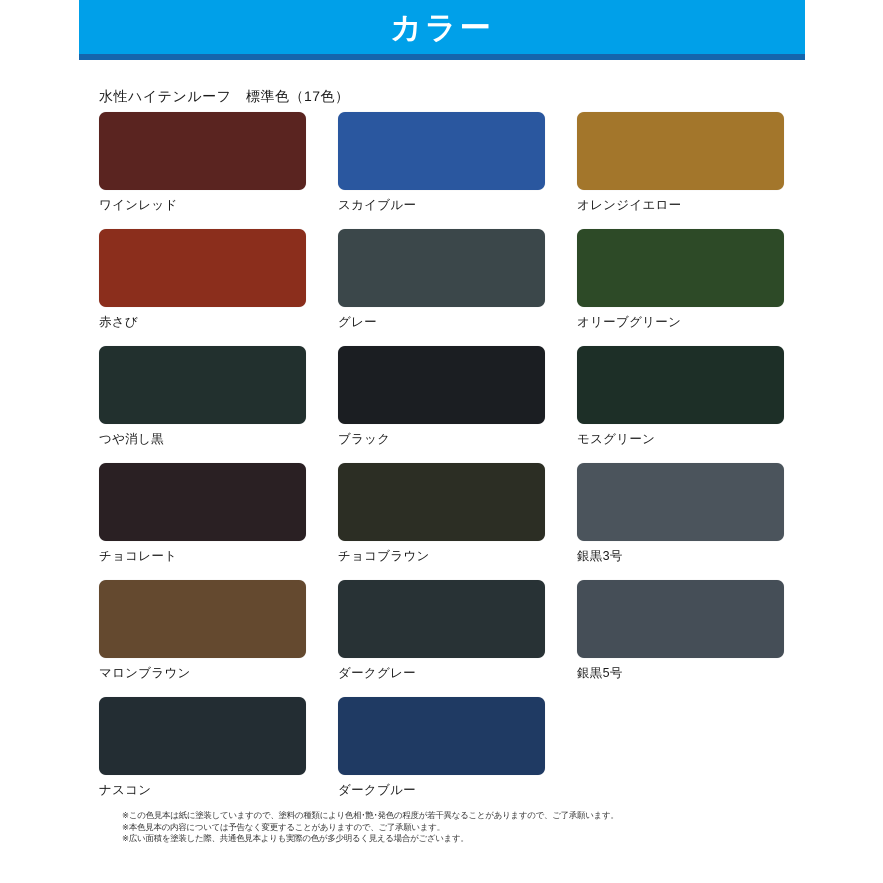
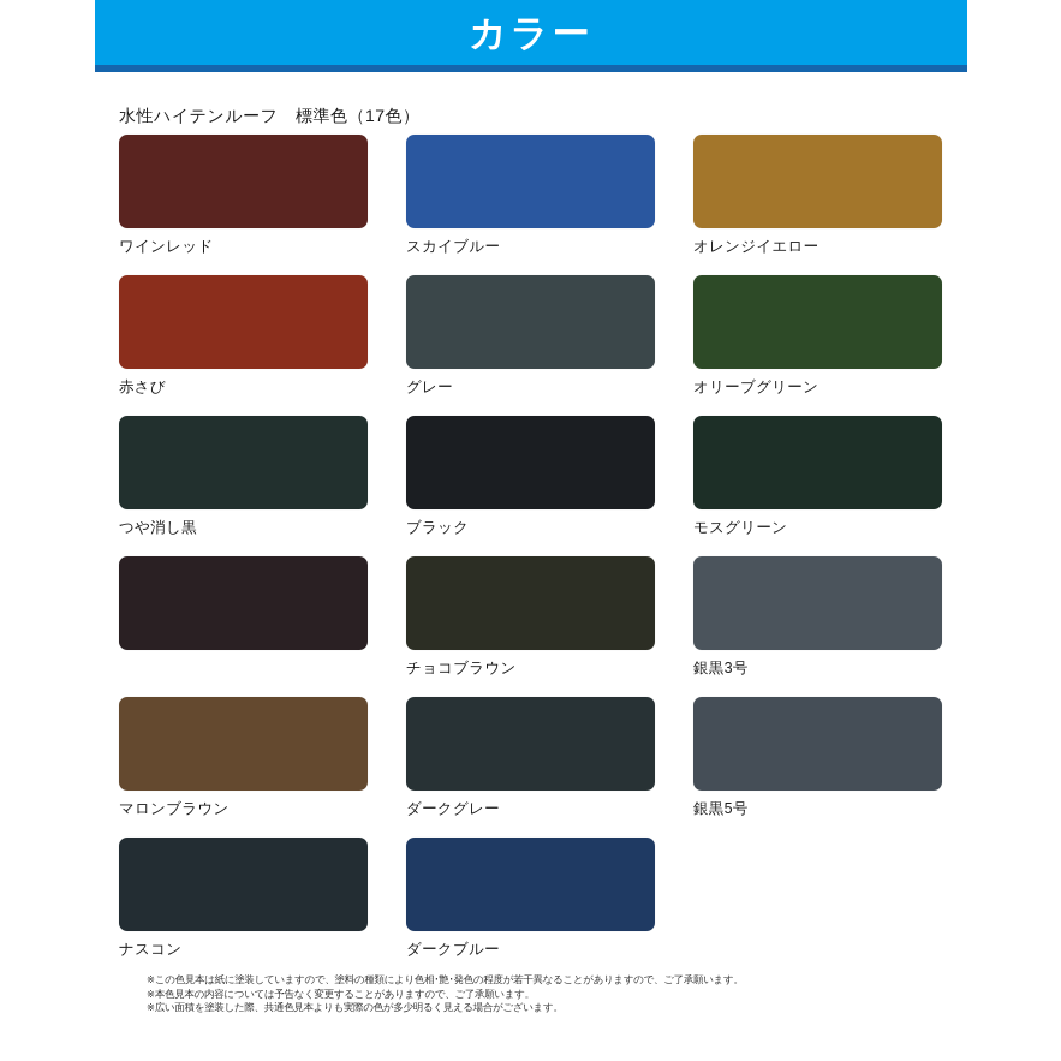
  カラー
  水性ハイテンルーフ 標準色（17色）
  ワインレッド
  スカイブルー
  オレンジイエロー
  赤さび
  グレー
  オリーブグリーン
  つや消し黒
  ブラック
  モスグリーン
- チョコレート
  チョコブラウン
  銀黒3号
  マロンブラウン
  ダークグレー
  銀黒5号
  ナスコン
  ダークブルー
  ※この色見本は紙に塗装していますので、塗料の種類により色相･艶･発色の程度が若干異なることがありますので、ご了承願います。
  ※本色見本の内容については予告なく変更することがありますので、ご了承願います。
  ※広い面積を塗装した際、共通色見本よりも実際の色が多少明るく見える場合がございます。
